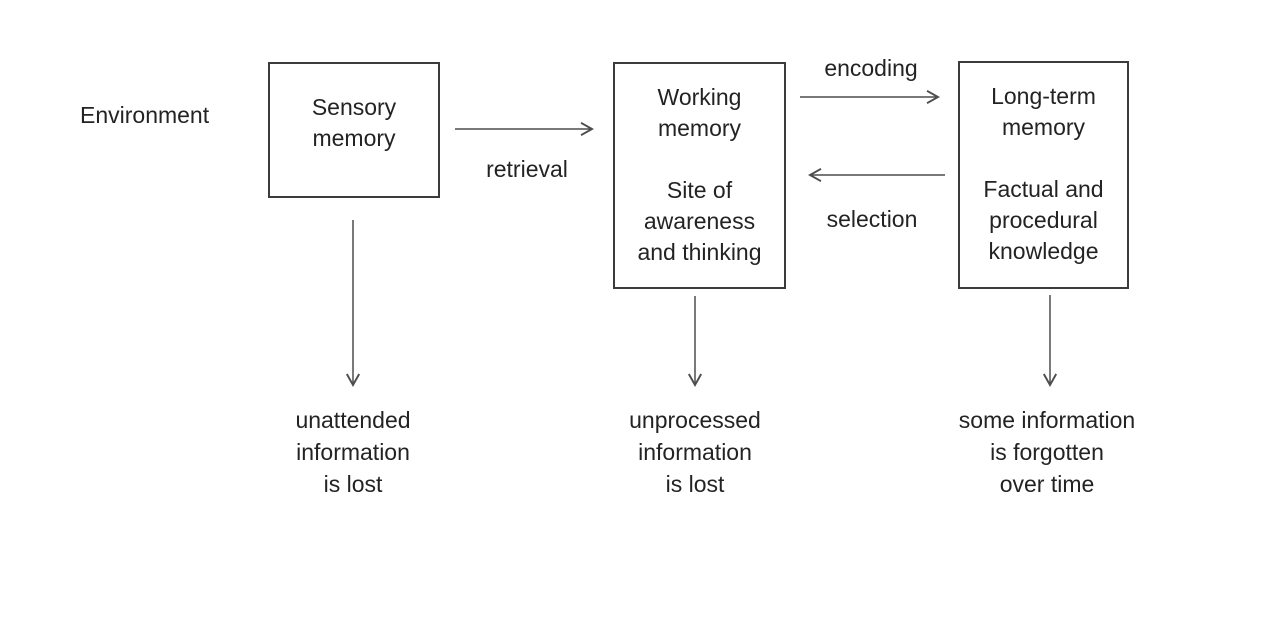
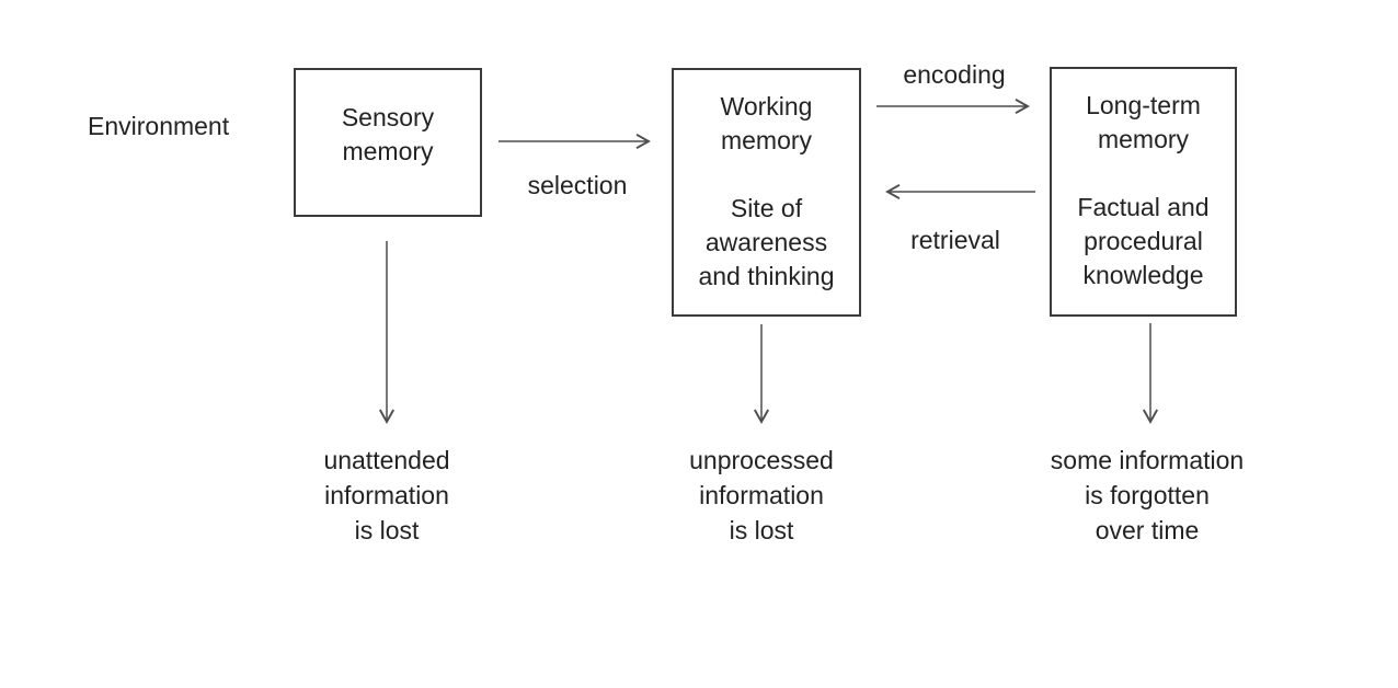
  Environment
  Sensory
  memory
  Working
  memory
  Site of
  awareness
  and thinking
  Long-term
  memory
  Factual and
  procedural
  knowledge
- retrieval
+ selection
  encoding
- selection
+ retrieval
  unattended
  information
  is lost
  unprocessed
  information
  is lost
  some information
  is forgotten
  over time
